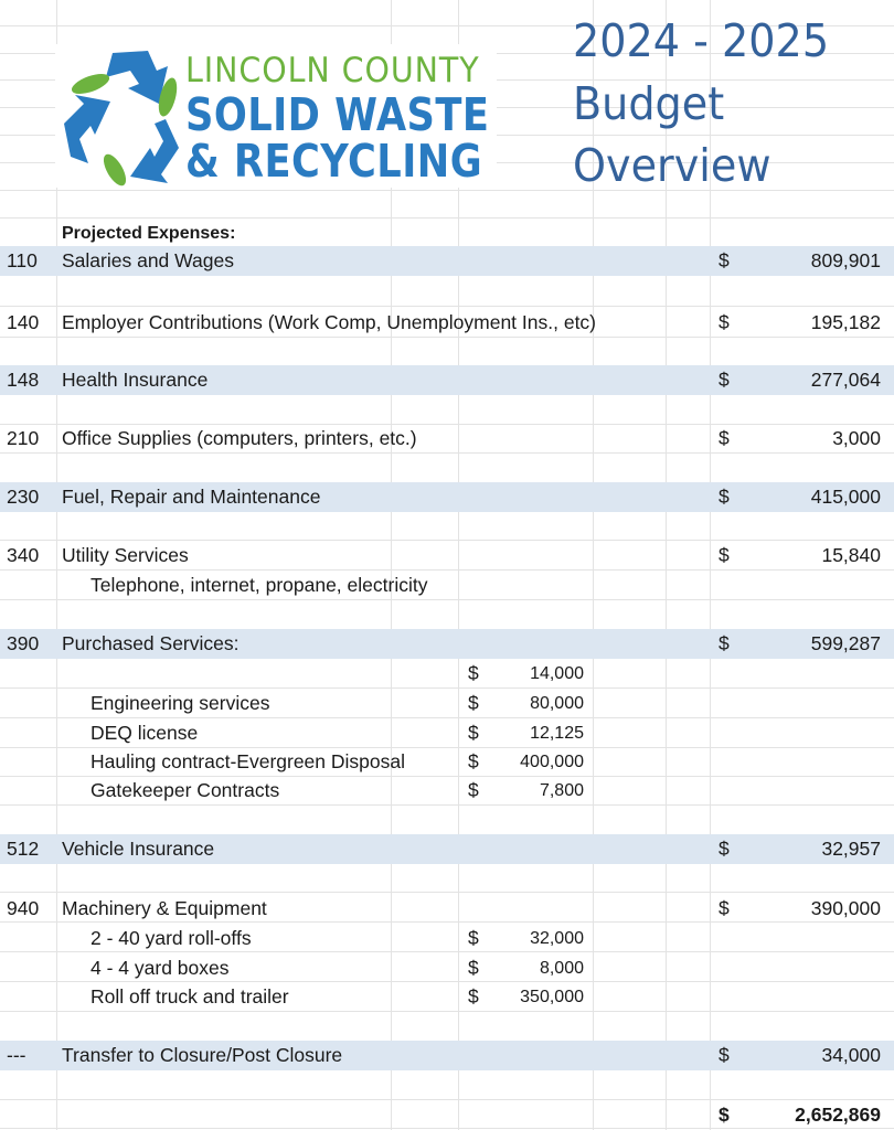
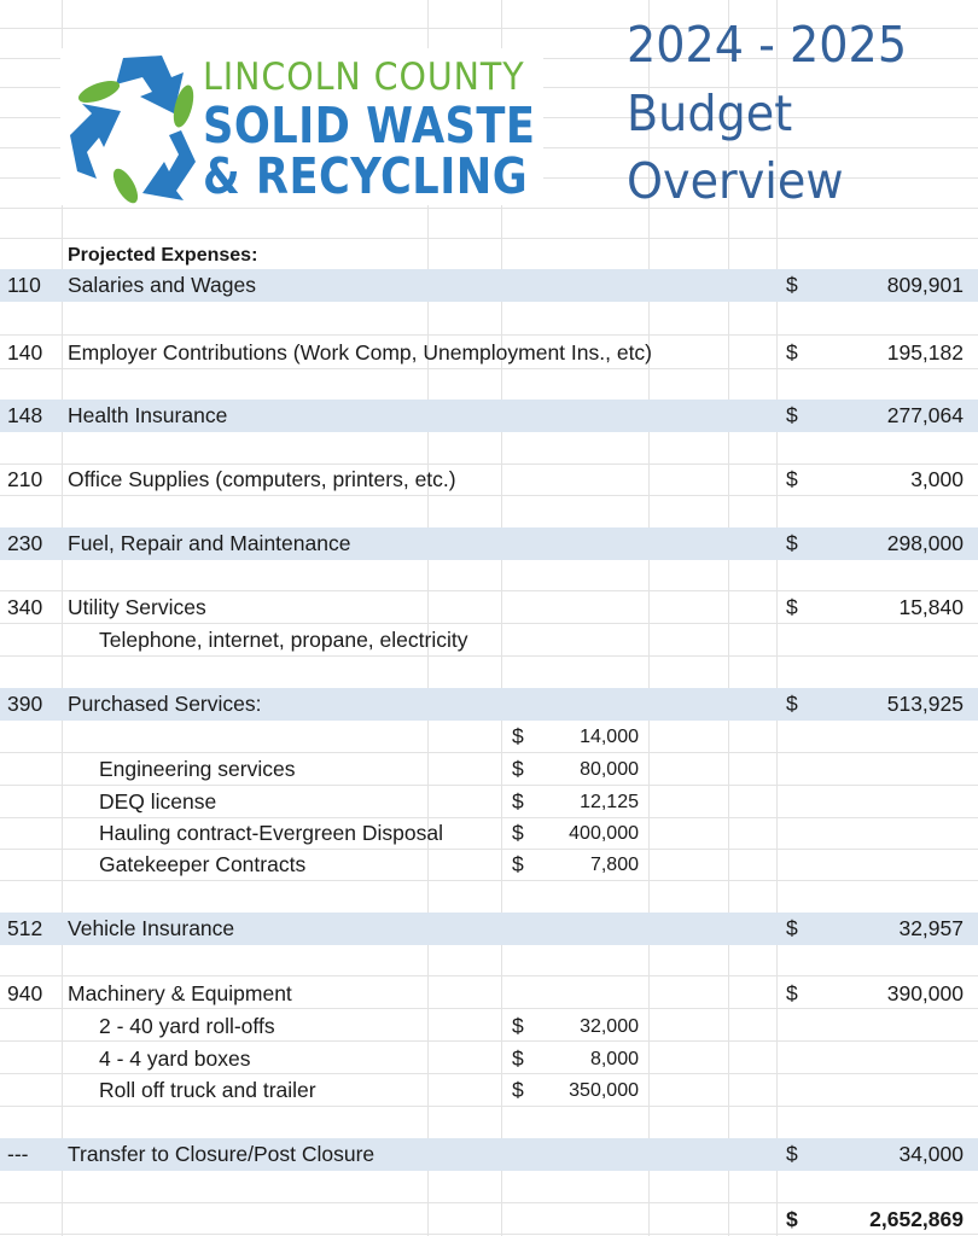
  LINCOLN COUNTY
  SOLID WASTE
  & RECYCLING
  2024 - 2025
  Budget
  Overview
  Projected Expenses:
  110
  Salaries and Wages
  $
  809,901
  140
  Employer Contributions (Work Comp, Unemployment Ins., etc)
  $
  195,182
  148
  Health Insurance
  $
  277,064
  210
  Office Supplies (computers, printers, etc.)
  $
  3,000
  230
  Fuel, Repair and Maintenance
  $
- 415,000
+ 298,000
  340
  Utility Services
  $
  15,840
  Telephone, internet, propane, electricity
  390
  Purchased Services:
  $
- 599,287
+ 513,925
  $
  14,000
  Engineering services
  $
  80,000
  DEQ license
  $
  12,125
  Hauling contract-Evergreen Disposal
  $
  400,000
  Gatekeeper Contracts
  $
  7,800
  512
  Vehicle Insurance
  $
  32,957
  940
  Machinery & Equipment
  $
  390,000
  2 - 40 yard roll-offs
  $
  32,000
  4 - 4 yard boxes
  $
  8,000
  Roll off truck and trailer
  $
  350,000
  ---
  Transfer to Closure/Post Closure
  $
  34,000
  $
  2,652,869
